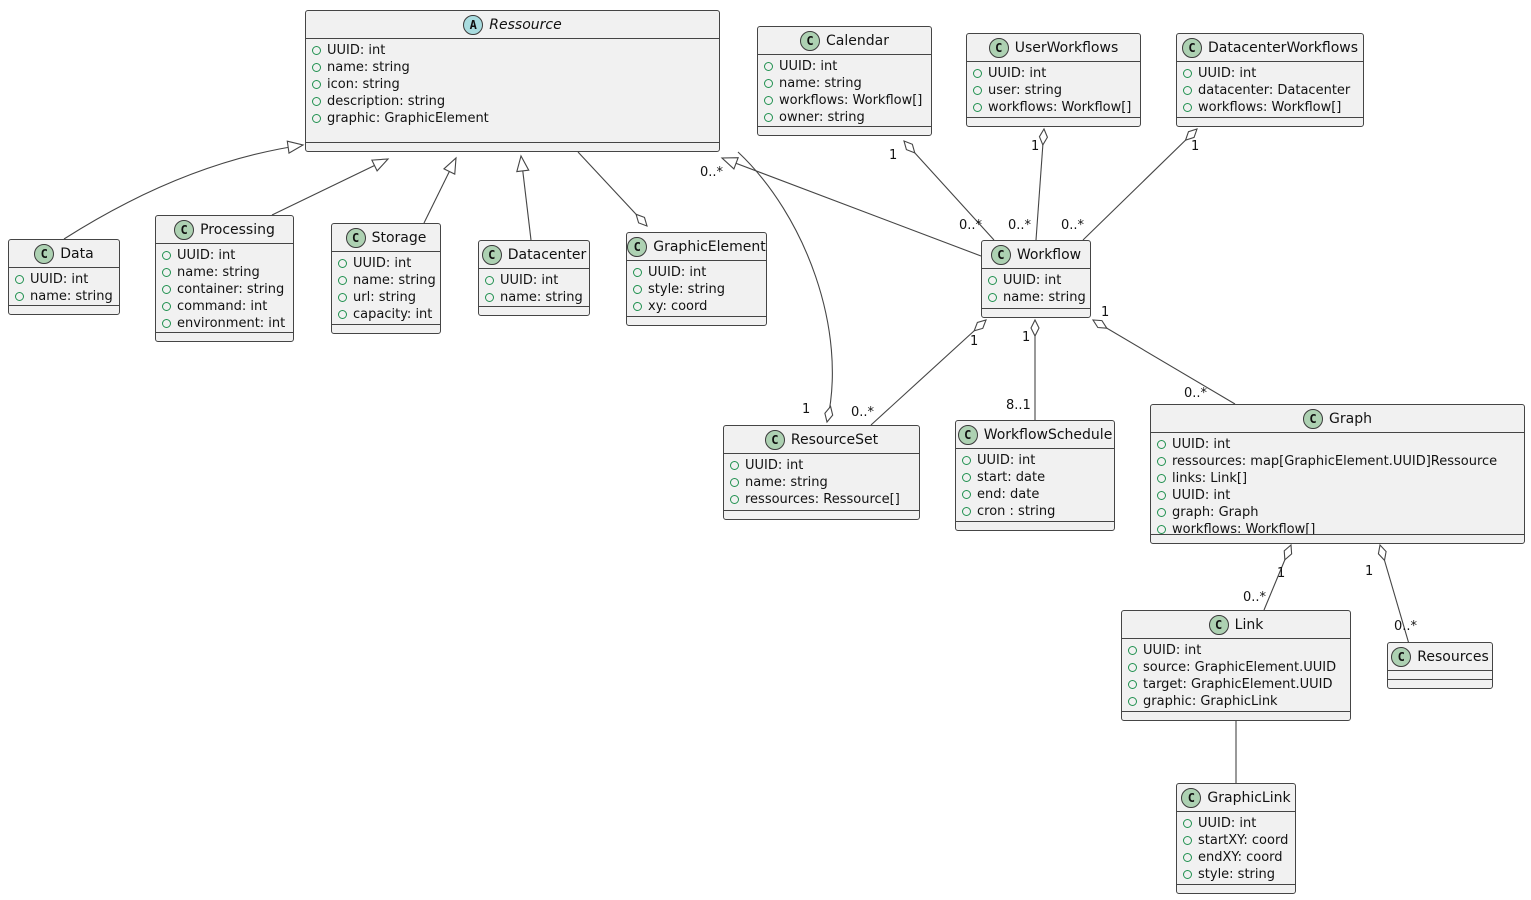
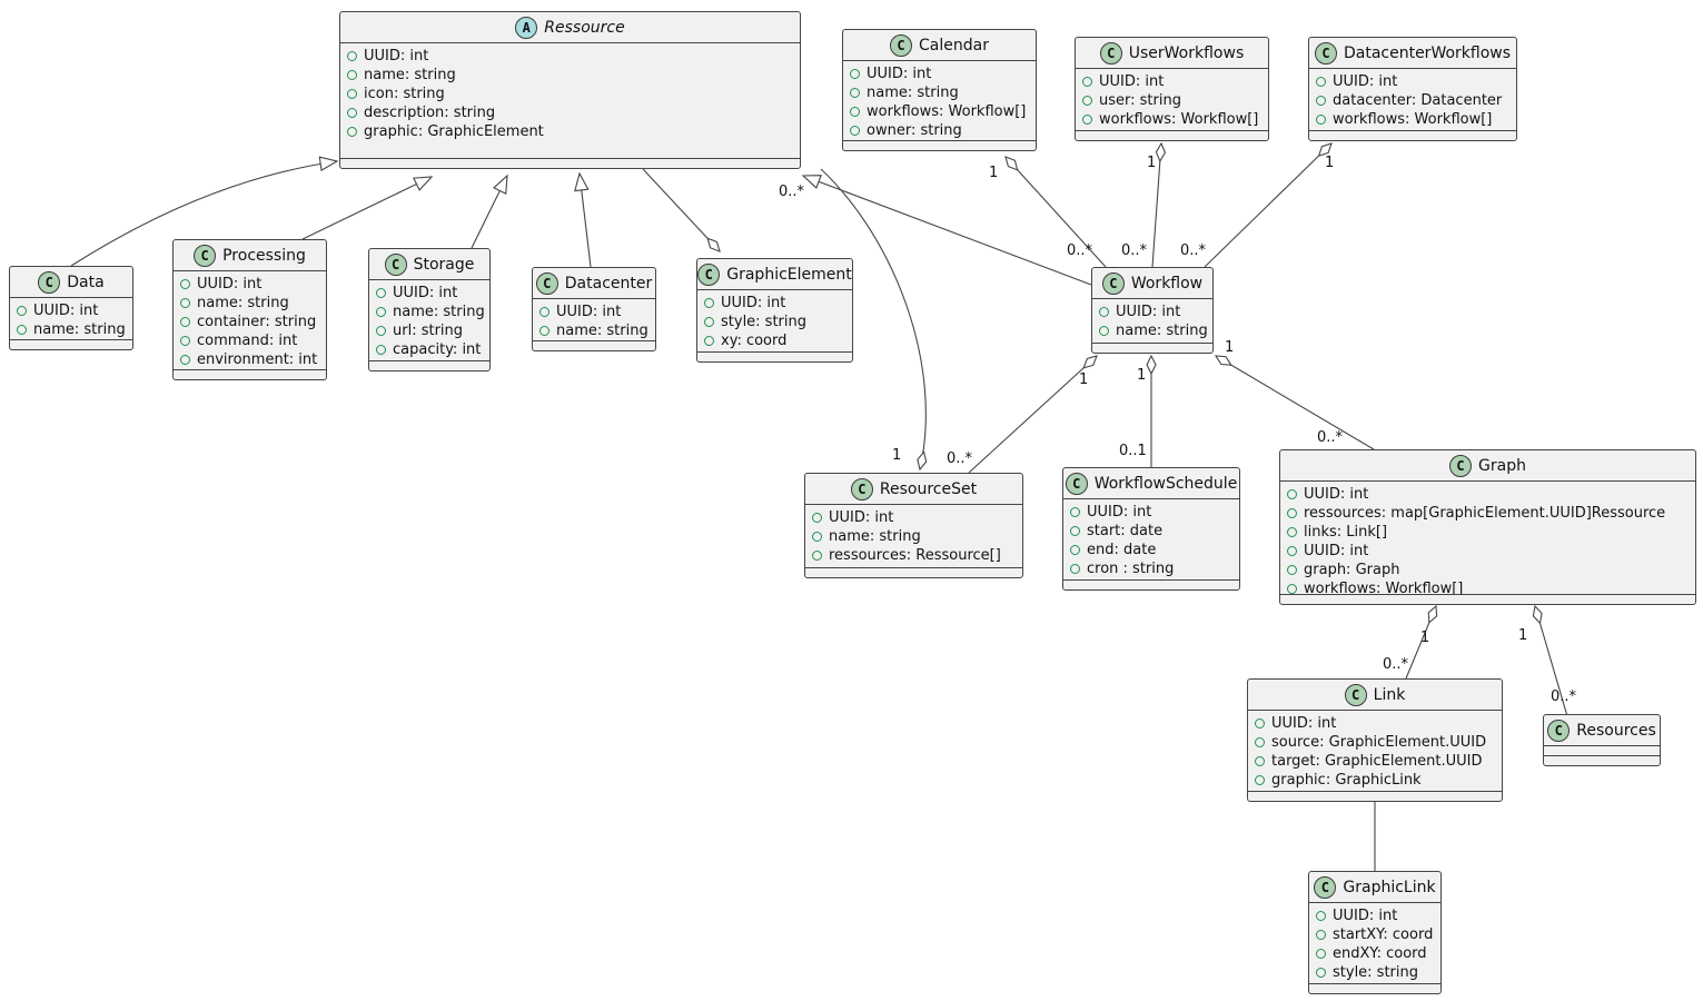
  0..*
  1
  0..*
  1
  0..*
  1
  0..*
  1
  0..*
  1
- 8..1
+ 0..1
  1
  0..*
  1
  0..*
  1
  0..*
  1
  A
  Ressource
  UUID: int
  name: string
  icon: string
  description: string
  graphic: GraphicElement
  C
  Calendar
  UUID: int
  name: string
  workflows: Workflow[]
  owner: string
  C
  UserWorkflows
  UUID: int
  user: string
  workflows: Workflow[]
  C
  DatacenterWorkflows
  UUID: int
  datacenter: Datacenter
  workflows: Workflow[]
  C
  Data
  UUID: int
  name: string
  C
  Processing
  UUID: int
  name: string
  container: string
  command: int
  environment: int
  C
  Storage
  UUID: int
  name: string
  url: string
  capacity: int
  C
  Datacenter
  UUID: int
  name: string
  C
  GraphicElement
  UUID: int
  style: string
  xy: coord
  C
  Workflow
  UUID: int
  name: string
  C
  ResourceSet
  UUID: int
  name: string
  ressources: Ressource[]
  C
  WorkflowSchedule
  UUID: int
  start: date
  end: date
  cron : string
  C
  Graph
  UUID: int
  ressources: map[GraphicElement.UUID]Ressource
  links: Link[]
  UUID: int
  graph: Graph
  workflows: Workflow[]
  C
  Link
  UUID: int
  source: GraphicElement.UUID
  target: GraphicElement.UUID
  graphic: GraphicLink
  C
  Resources
  C
  GraphicLink
  UUID: int
  startXY: coord
  endXY: coord
  style: string
